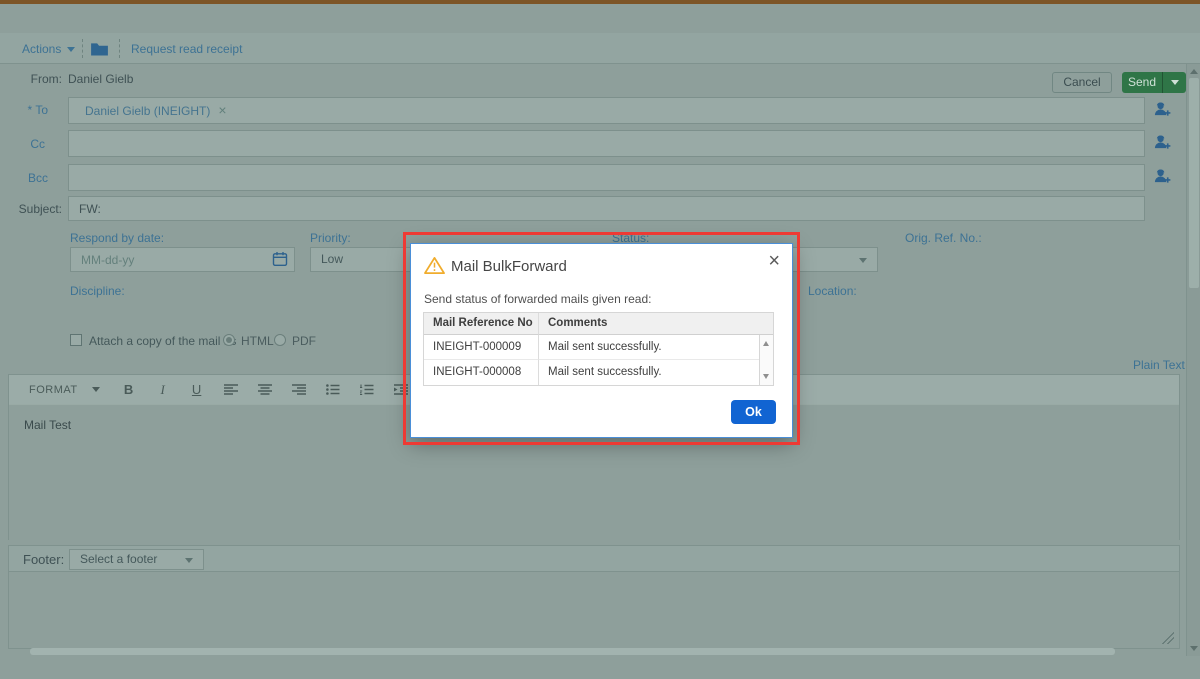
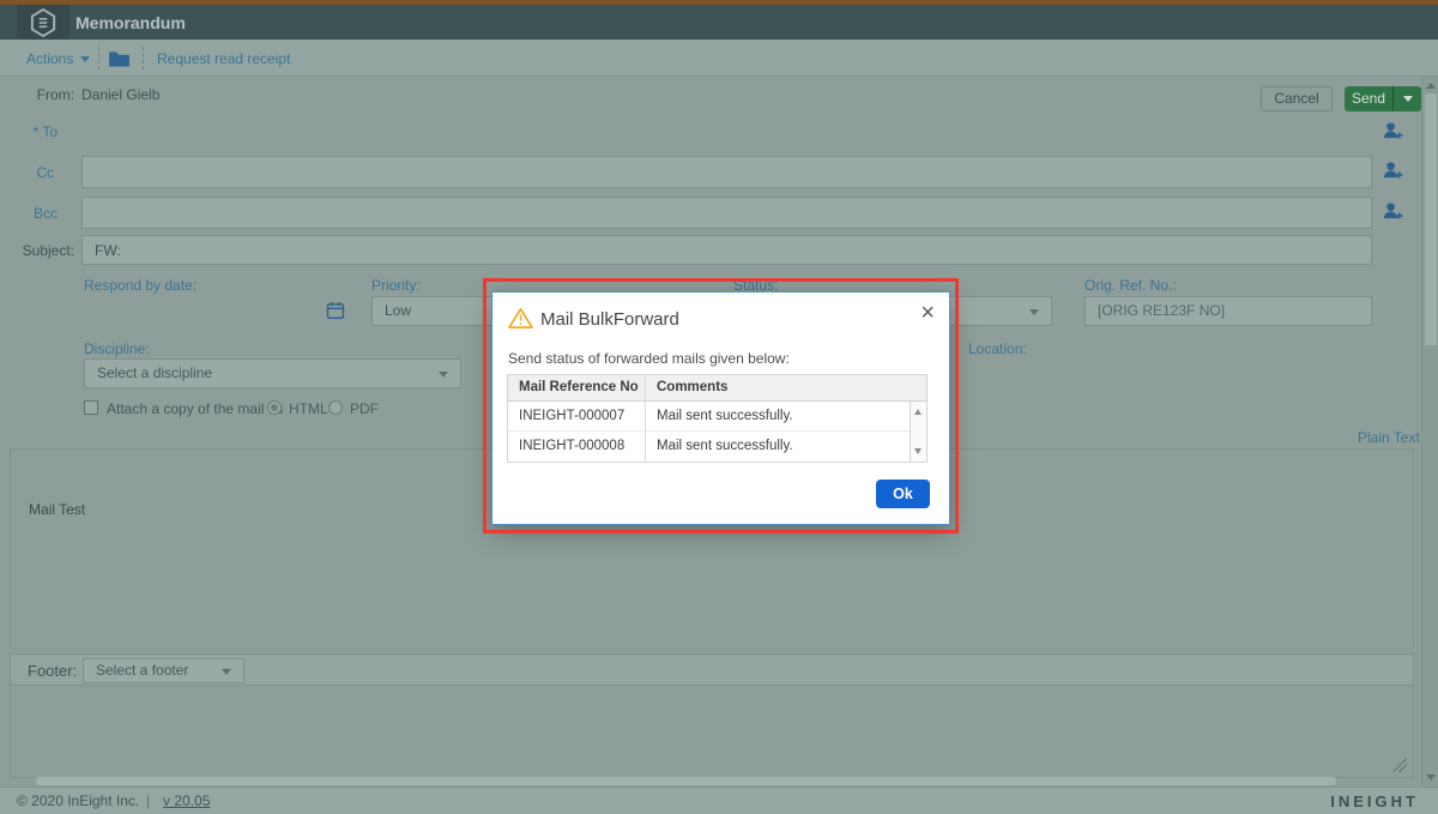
+ Memorandum
  Actions
  Request read receipt
  Cancel
  Send
  From:
  Daniel Gielb
  * To
- Daniel Gielb (INEIGHT) ×
  Cc
  Bcc
  Subject:
  FW:
  Respond by date:
- MM-dd-yy
  Priority:
  Low
  Status:
  Orig. Ref. No.:
+ [ORIG RE123F NO]
  Discipline:
+ Select a discipline
  Location:
  Attach a copy of the mail
  HTML
  PDF
  Plain Text
- FORMAT
- B
- I
- U
  Mail Test
  Footer:
  Select a footer
+ © 2020 InEight Inc.
+ |
+ v 20.05
+ INEIGHT
  Mail BulkForward
  ×
- Send status of forwarded mails given read:
+ Send status of forwarded mails given below:
  Mail Reference No
  Comments
- INEIGHT-000009
+ INEIGHT-000007
  Mail sent successfully.
  INEIGHT-000008
  Mail sent successfully.
  Ok
